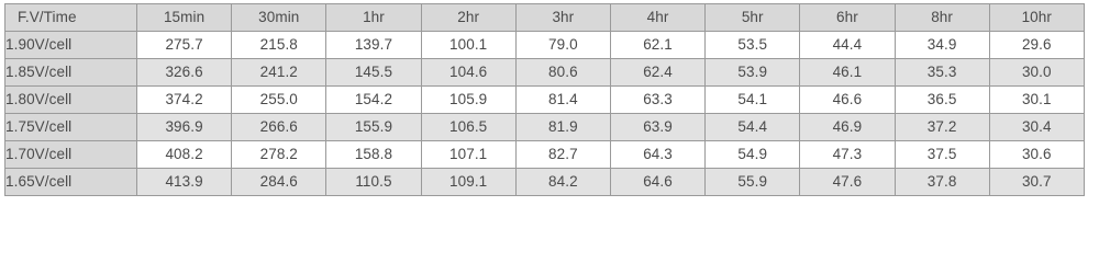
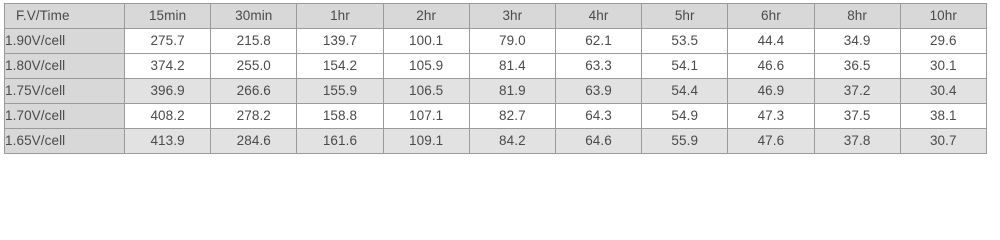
  F.V/Time	15min	30min	1hr	2hr	3hr	4hr	5hr	6hr	8hr	10hr
  1.90V/cell	275.7	215.8	139.7	100.1	79.0	62.1	53.5	44.4	34.9	29.6
- 1.85V/cell	326.6	241.2	145.5	104.6	80.6	62.4	53.9	46.1	35.3	30.0
  1.80V/cell	374.2	255.0	154.2	105.9	81.4	63.3	54.1	46.6	36.5	30.1
  1.75V/cell	396.9	266.6	155.9	106.5	81.9	63.9	54.4	46.9	37.2	30.4
- 1.70V/cell	408.2	278.2	158.8	107.1	82.7	64.3	54.9	47.3	37.5	30.6
+ 1.70V/cell	408.2	278.2	158.8	107.1	82.7	64.3	54.9	47.3	37.5	38.1
- 1.65V/cell	413.9	284.6	110.5	109.1	84.2	64.6	55.9	47.6	37.8	30.7
+ 1.65V/cell	413.9	284.6	161.6	109.1	84.2	64.6	55.9	47.6	37.8	30.7
